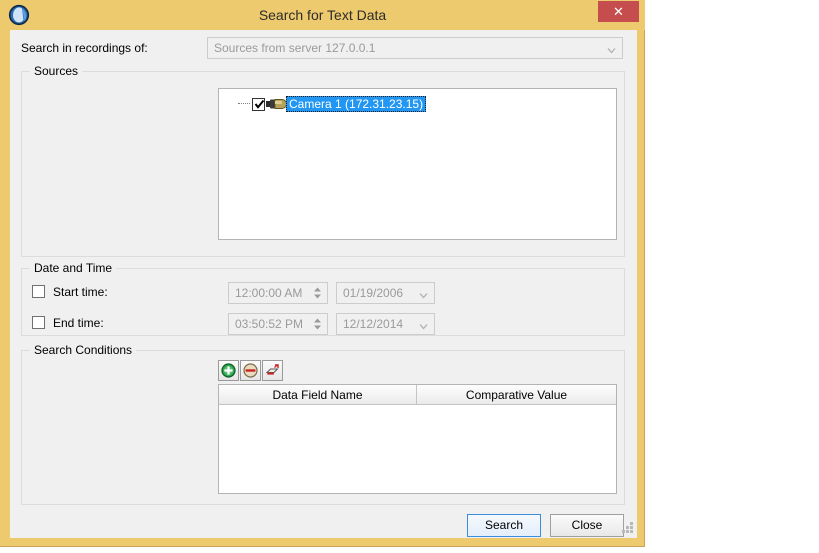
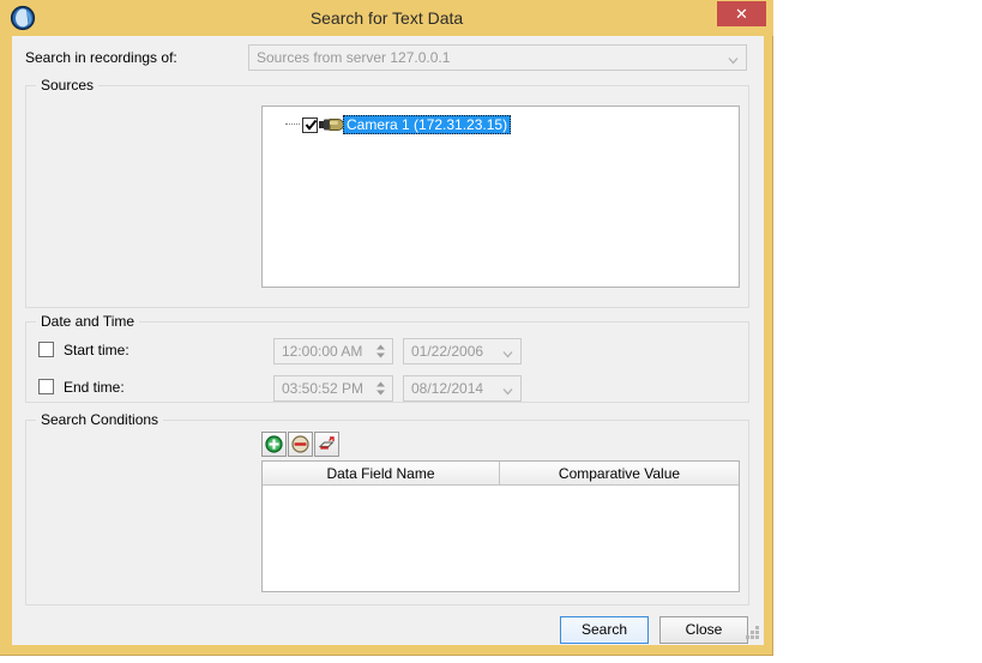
  Search for Text Data
  ✕
  Search in recordings of:
  Sources from server 127.0.0.1
  Sources
  Camera 1 (172.31.23.15)
  Date and Time
  Start time:
  12:00:00 AM
- 01/19/2006
+ 01/22/2006
  End time:
  03:50:52 PM
- 12/12/2014
+ 08/12/2014
  Search Conditions
  Data Field Name
  Comparative Value
  Search
  Close
